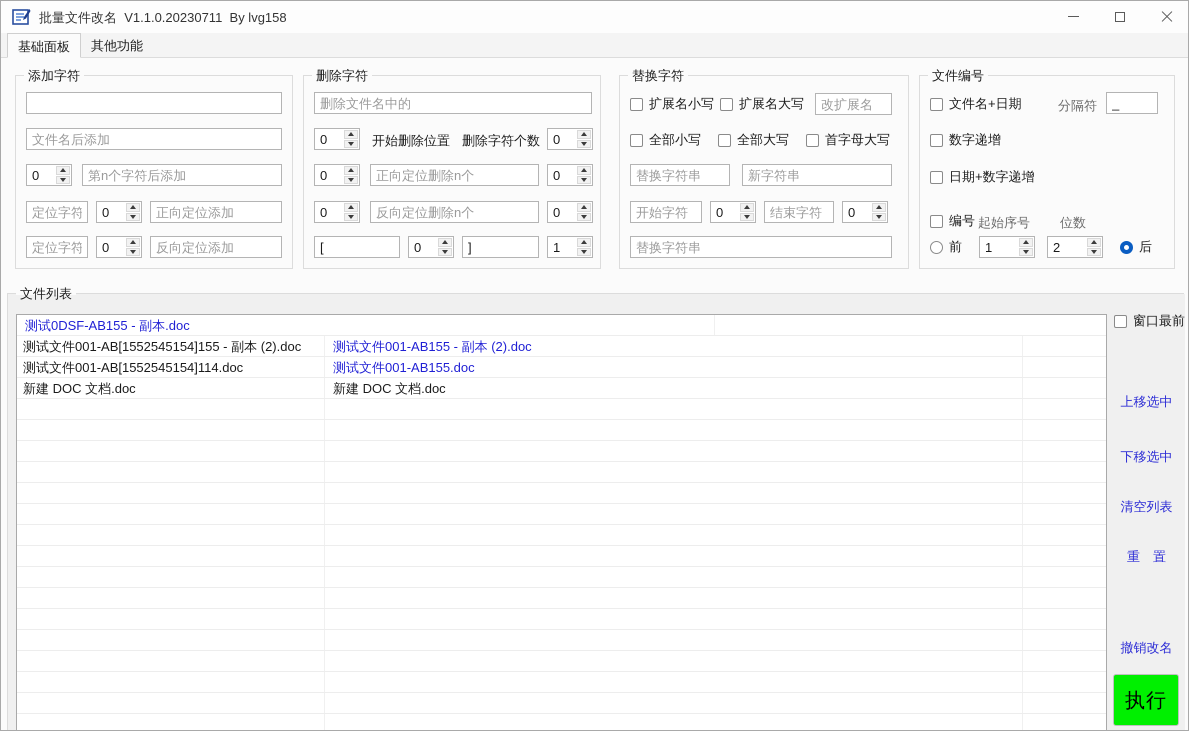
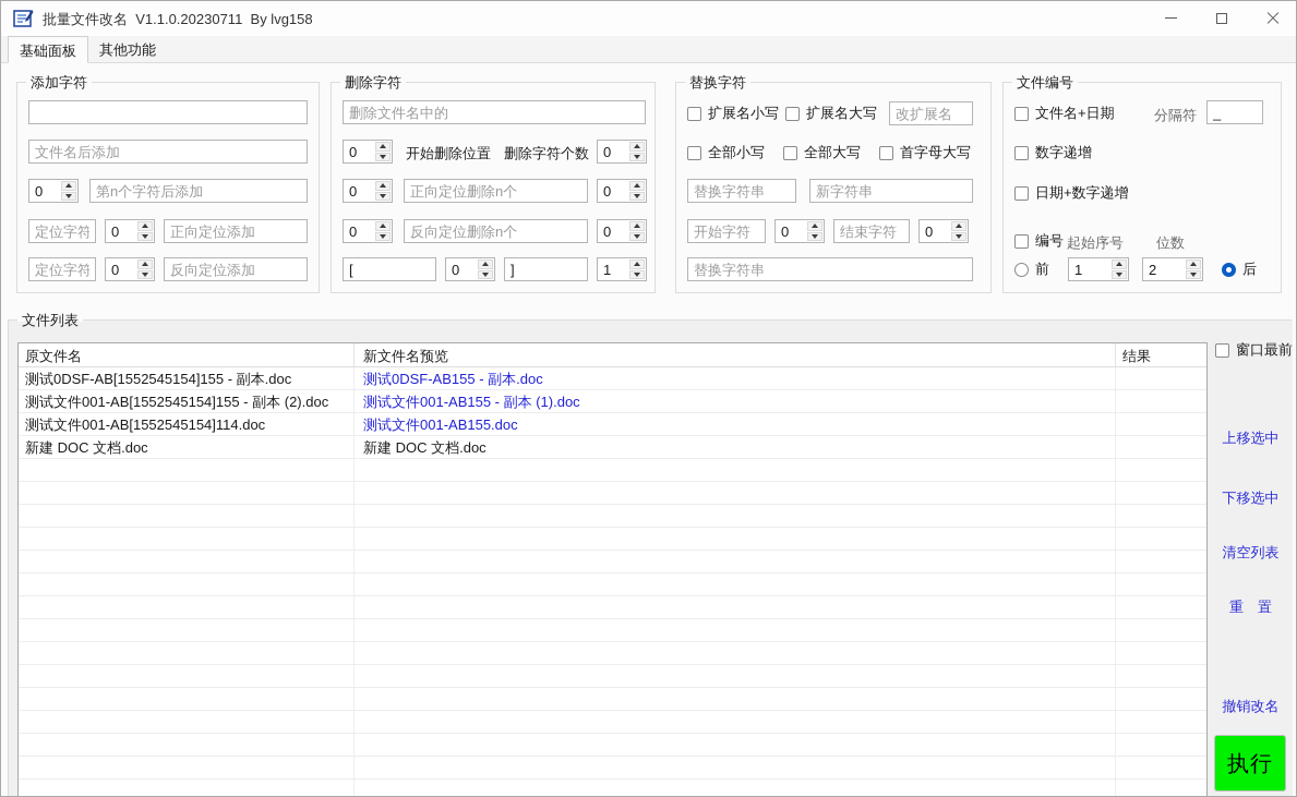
  批量文件改名 V1.1.0.20230711 By lvg158
  基础面板
  其他功能
  添加字符
  文件名后添加
  0
  第n个字符后添加
  定位字符
  0
  正向定位添加
  定位字符
  0
  反向定位添加
  删除字符
  删除文件名中的
  0
  开始删除位置
  删除字符个数
  0
  0
  正向定位删除n个
  0
  0
  反向定位删除n个
  0
  [
  0
  ]
  1
  替换字符
  扩展名小写
  扩展名大写
  改扩展名
  全部小写
  全部大写
  首字母大写
  替换字符串
  新字符串
  开始字符
  0
  结束字符
  0
  替换字符串
  文件编号
  文件名+日期
  分隔符
  _
  数字递增
  日期+数字递增
  编号
  起始序号
  位数
  前
  1
  2
  后
  文件列表
+ 原文件名
+ 新文件名预览
+ 结果
+ 测试0DSF-AB[1552545154]155 - 副本.doc
  测试0DSF-AB155 - 副本.doc
  测试文件001-AB[1552545154]155 - 副本 (2).doc
- 测试文件001-AB155 - 副本 (2).doc
+ 测试文件001-AB155 - 副本 (1).doc
  测试文件001-AB[1552545154]114.doc
  测试文件001-AB155.doc
  新建 DOC 文档.doc
  新建 DOC 文档.doc
  窗口最前
  上移选中
  下移选中
  清空列表
  重 置
  撤销改名
  执行
